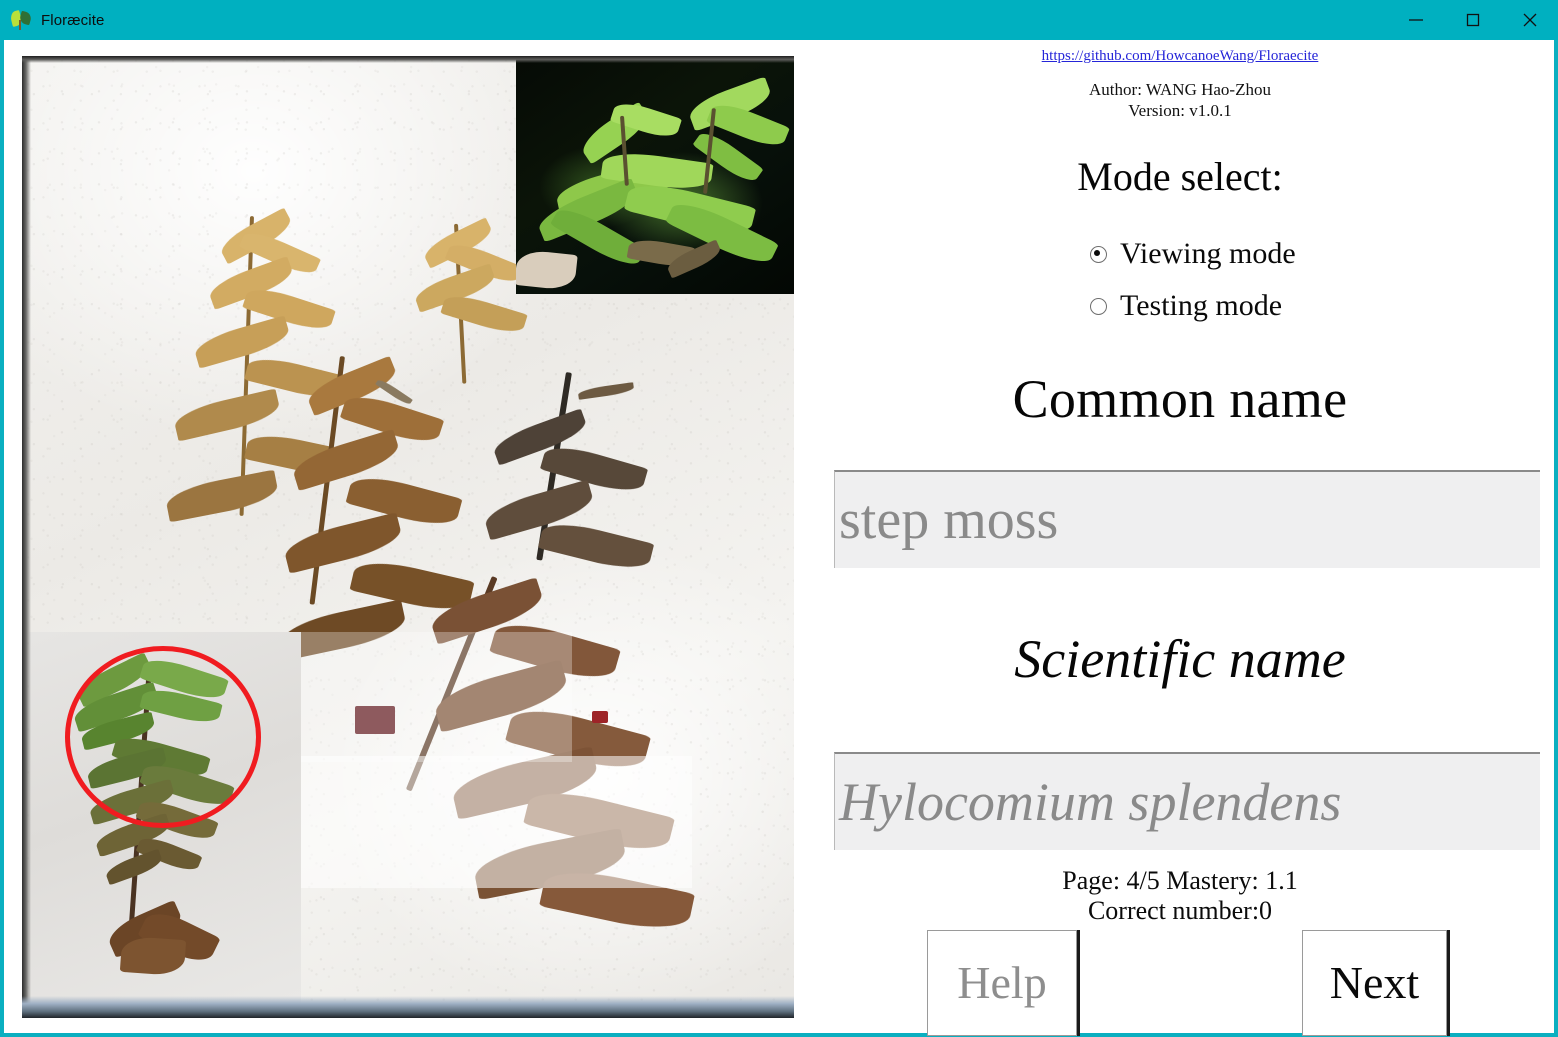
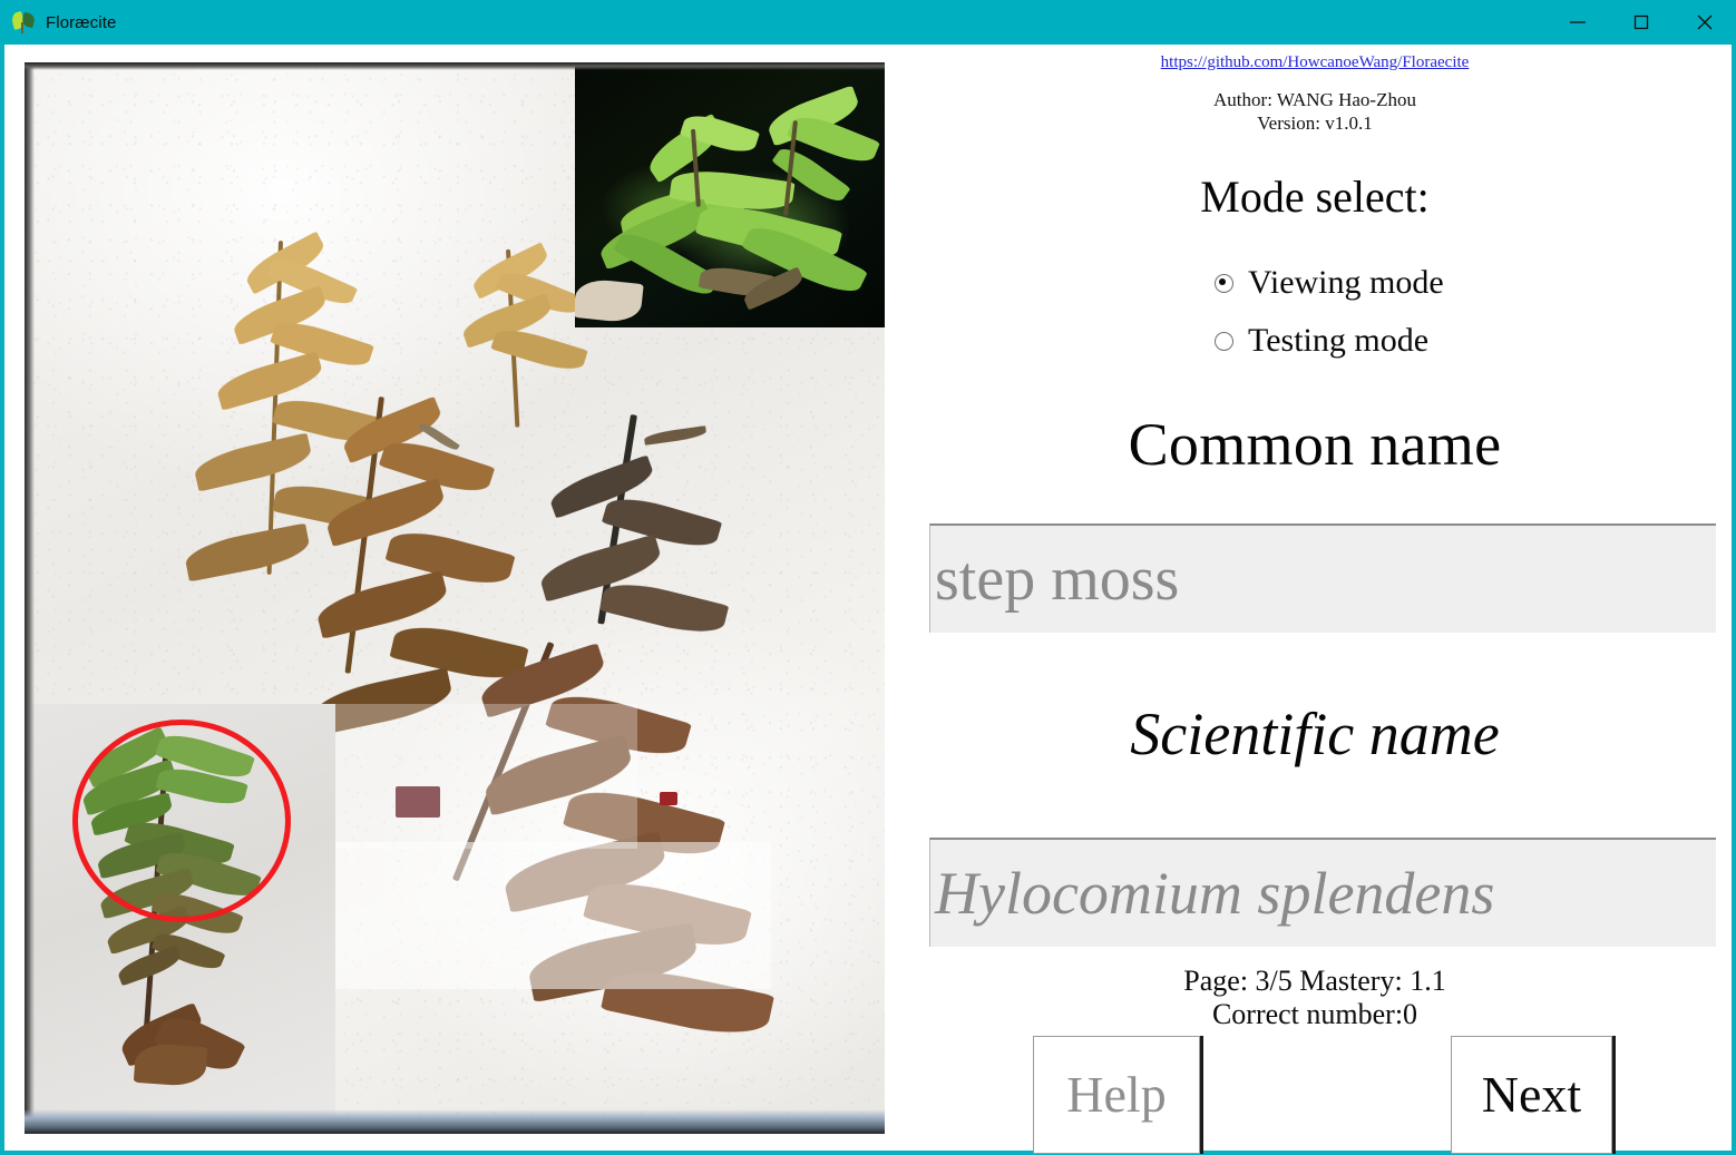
  Floræcite
  https://github.com/HowcanoeWang/Floraecite
  Author: WANG Hao-Zhou
  Version: v1.0.1
  Mode select:
  Viewing mode
  Testing mode
  Common name
  step moss
  Scientific name
  Hylocomium splendens
- Page: 4/5 Mastery: 1.1
+ Page: 3/5 Mastery: 1.1
  Correct number:0
  Help
  Next
